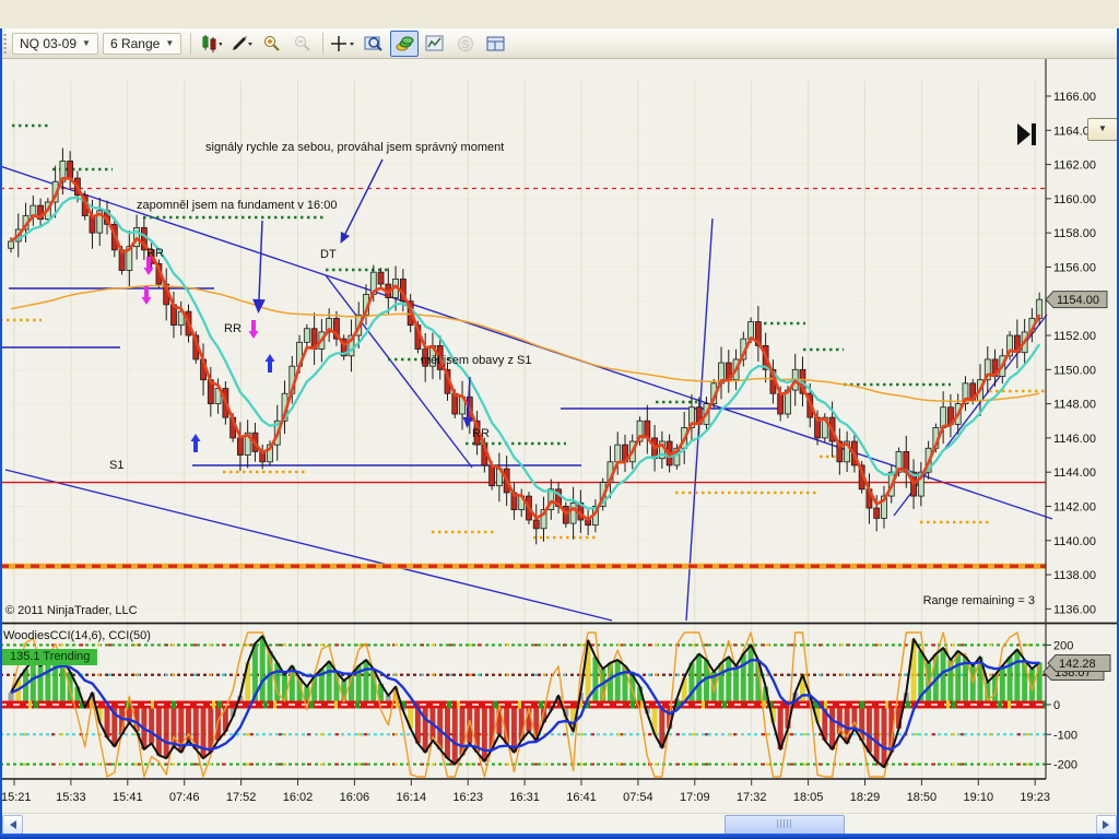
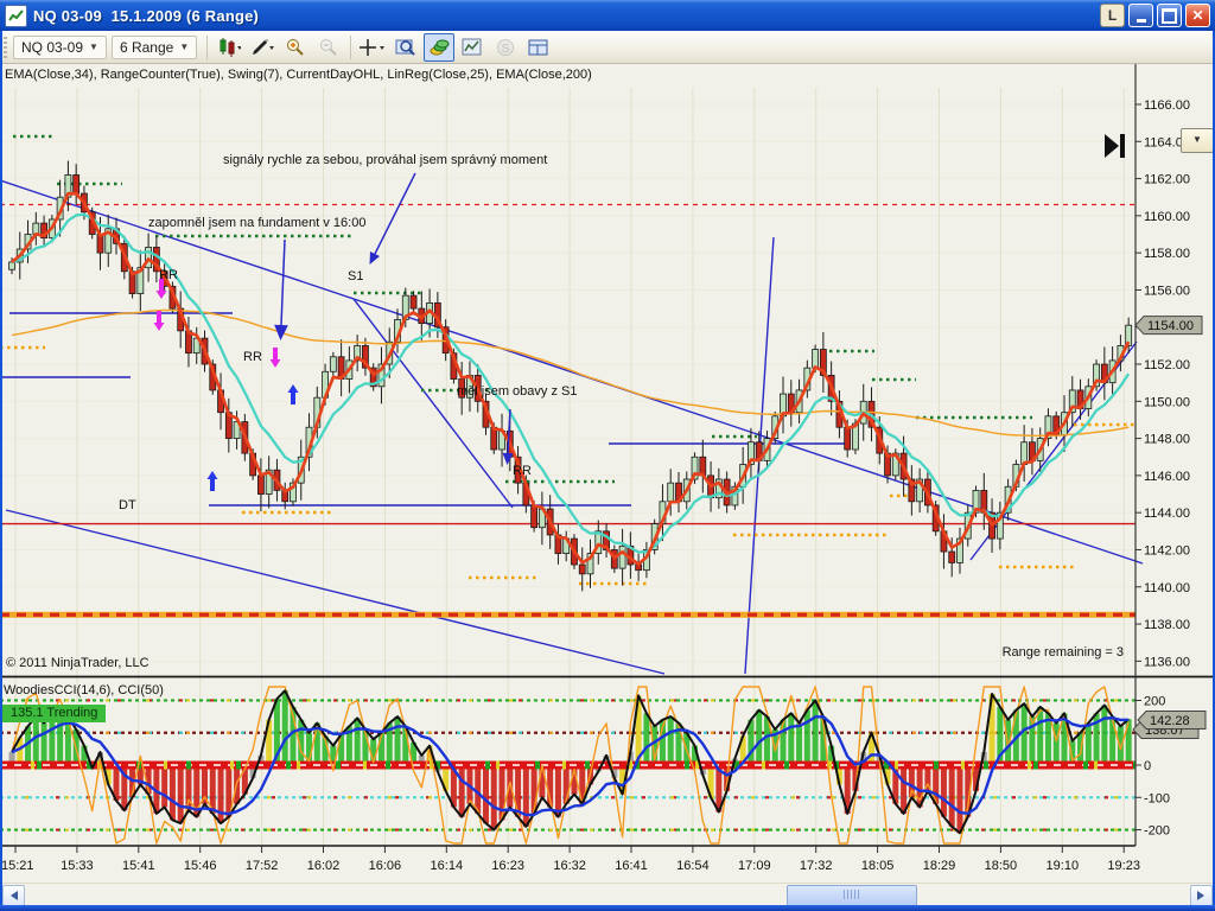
+ NQ 03-09 15.1.2009 (6 Range)
+ L
+ ✕
  NQ 03-09
  ▼
  6 Range
  ▼
  S
  signály rychle za sebou, prováhal jsem správný moment
  zapomněl jsem na fundament v 16:00
  měl jsem obavy z S1
  RR
  RR
- DT
+ S1
  RR
- S1
+ DT
  1136.00
  1138.00
  1140.00
  1142.00
  1144.00
  1146.00
  1148.00
  1150.00
  1152.00
  1156.00
  1158.00
  1160.00
  1162.00
  1164.0
  1166.00
  200
  0
  -100
  -200
  15:21
  15:33
  15:41
- 07:46
+ 15:46
  17:52
  16:02
  16:06
  16:14
  16:23
- 16:31
+ 16:32
  16:41
- 07:54
+ 16:54
  17:09
  17:32
  18:05
  18:29
  18:50
  19:10
  19:23
  1154.00
  138.07
  142.28
+ EMA(Close,34), RangeCounter(True), Swing(7), CurrentDayOHL, LinReg(Close,25), EMA(Close,200)
  ▼
  © 2011 NinjaTrader, LLC
  Range remaining = 3
  WoodiesCCI(14,6), CCI(50)
  135.1 Trending
